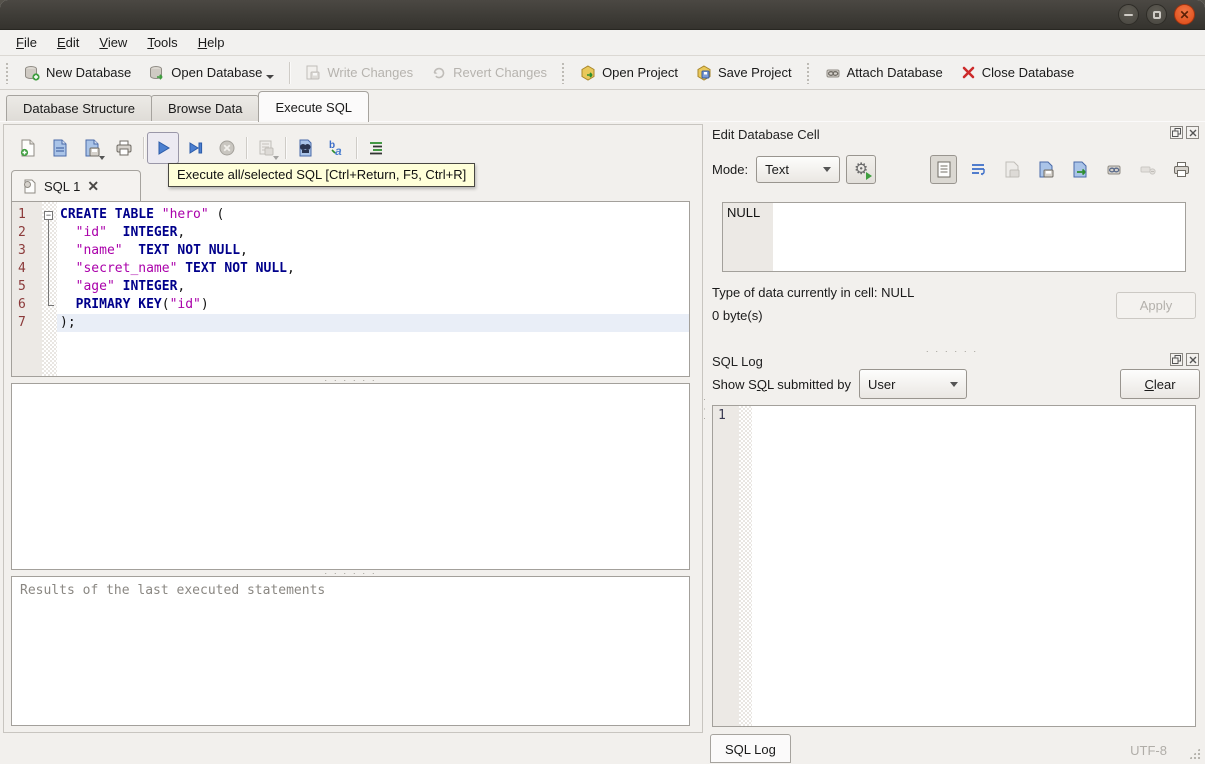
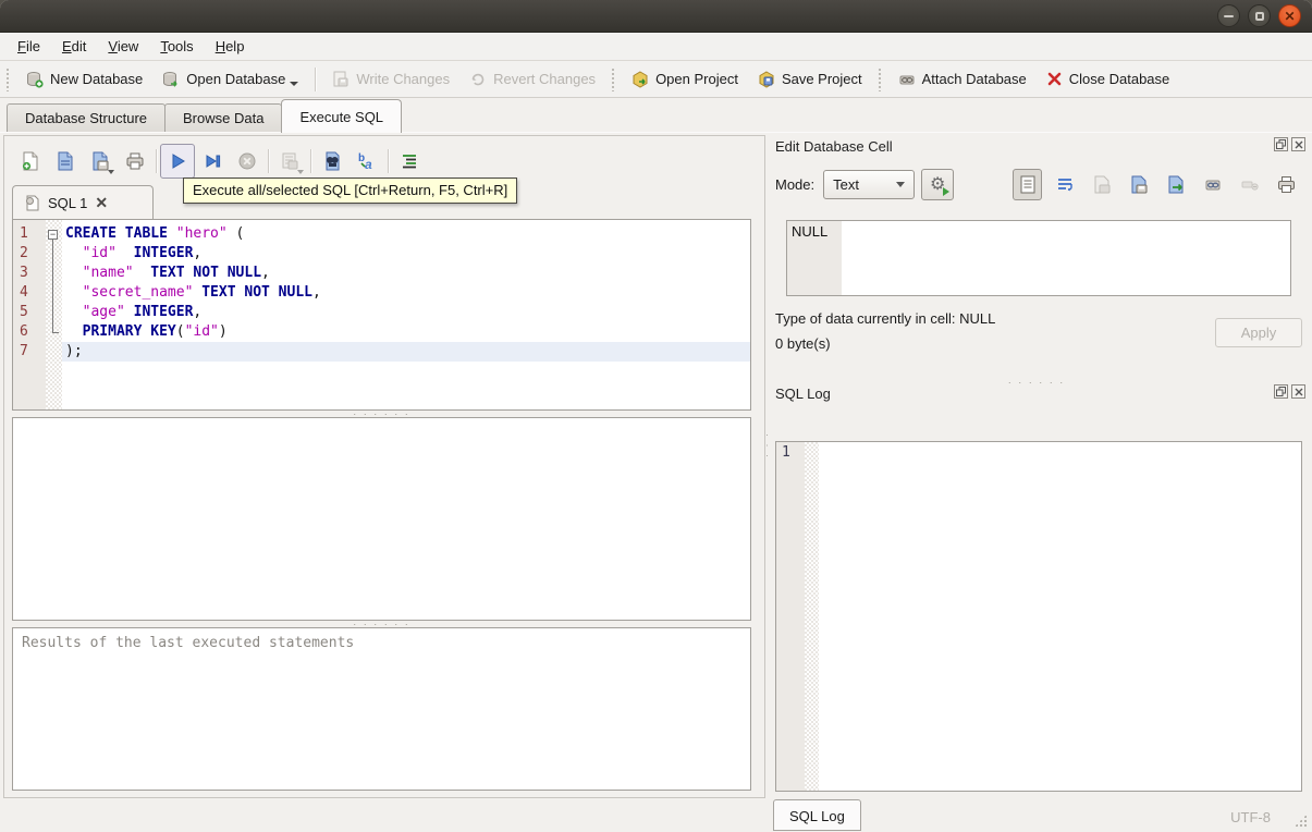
  ✕
  File
  Edit
  View
  Tools
  Help
  New Database
  Open Database
  Write Changes
  Revert Changes
  Open Project
  Save Project
  Attach Database
  Close Database
  Database Structure
  Browse Data
  Execute SQL
  b
  a
  SQL 1
  ✕
  1
  2
  3
  4
  5
  6
  7
  −
  CREATE TABLE "hero" (
  "id" INTEGER,
  "name" TEXT NOT NULL,
  "secret_name" TEXT NOT NULL,
  "age" INTEGER,
  PRIMARY KEY("id")
  );
  · · · · · ·
  · · · · · ·
  Results of the last executed statements
  Edit Database Cell
  Mode:
  Text
  ⚙
  NULL
  Type of data currently in cell: NULL
  0 byte(s)
  Apply
  · · · · · ·
  SQL Log
- Show SQL submitted by
- User
- Clear
  1
  SQL Log
  Execute all/selected SQL [Ctrl+Return, F5, Ctrl+R]
  UTF-8
